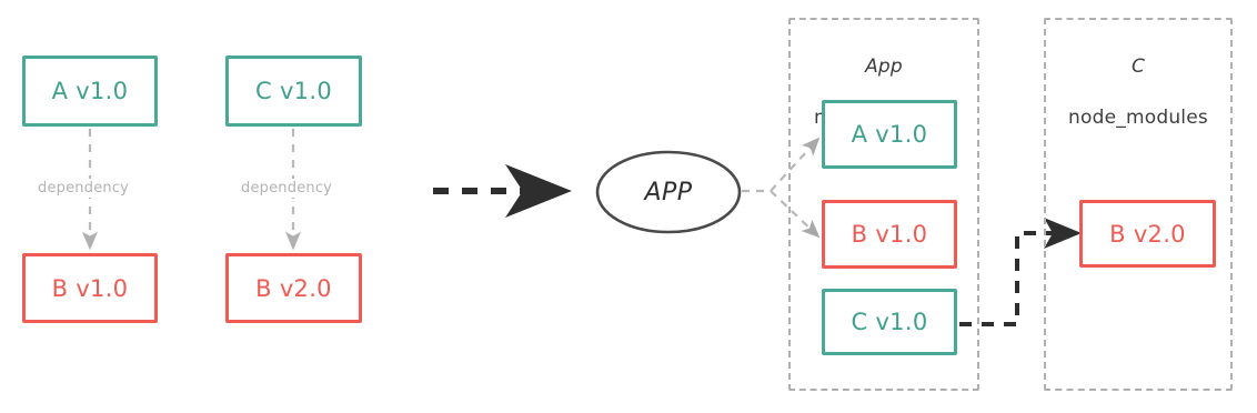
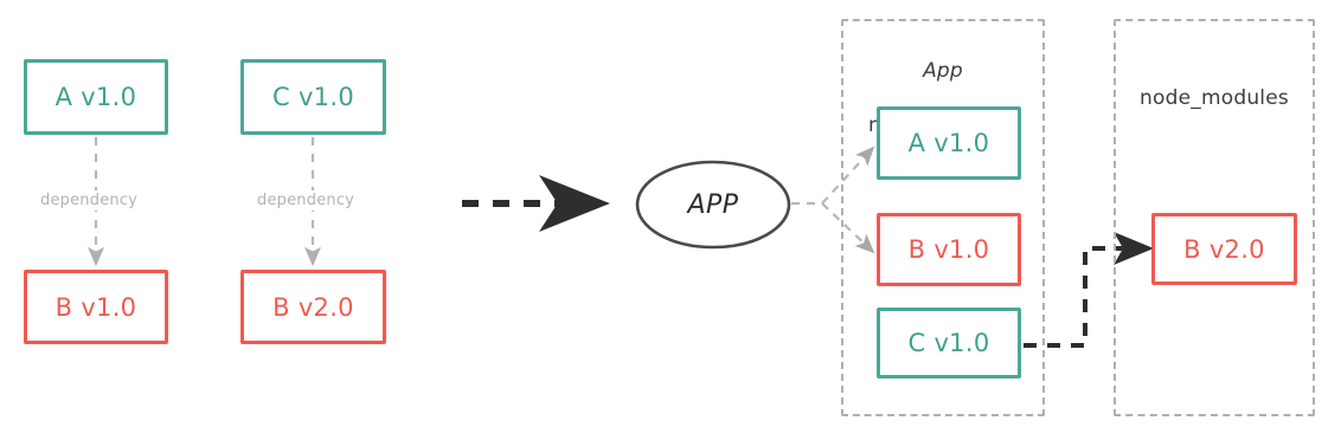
  A v1.0
  C v1.0
  B v1.0
  B v2.0
  dependency
  dependency
  APP
  App
  A v1.0
  B v1.0
  C v1.0
- C
  node_modules
  B v2.0
